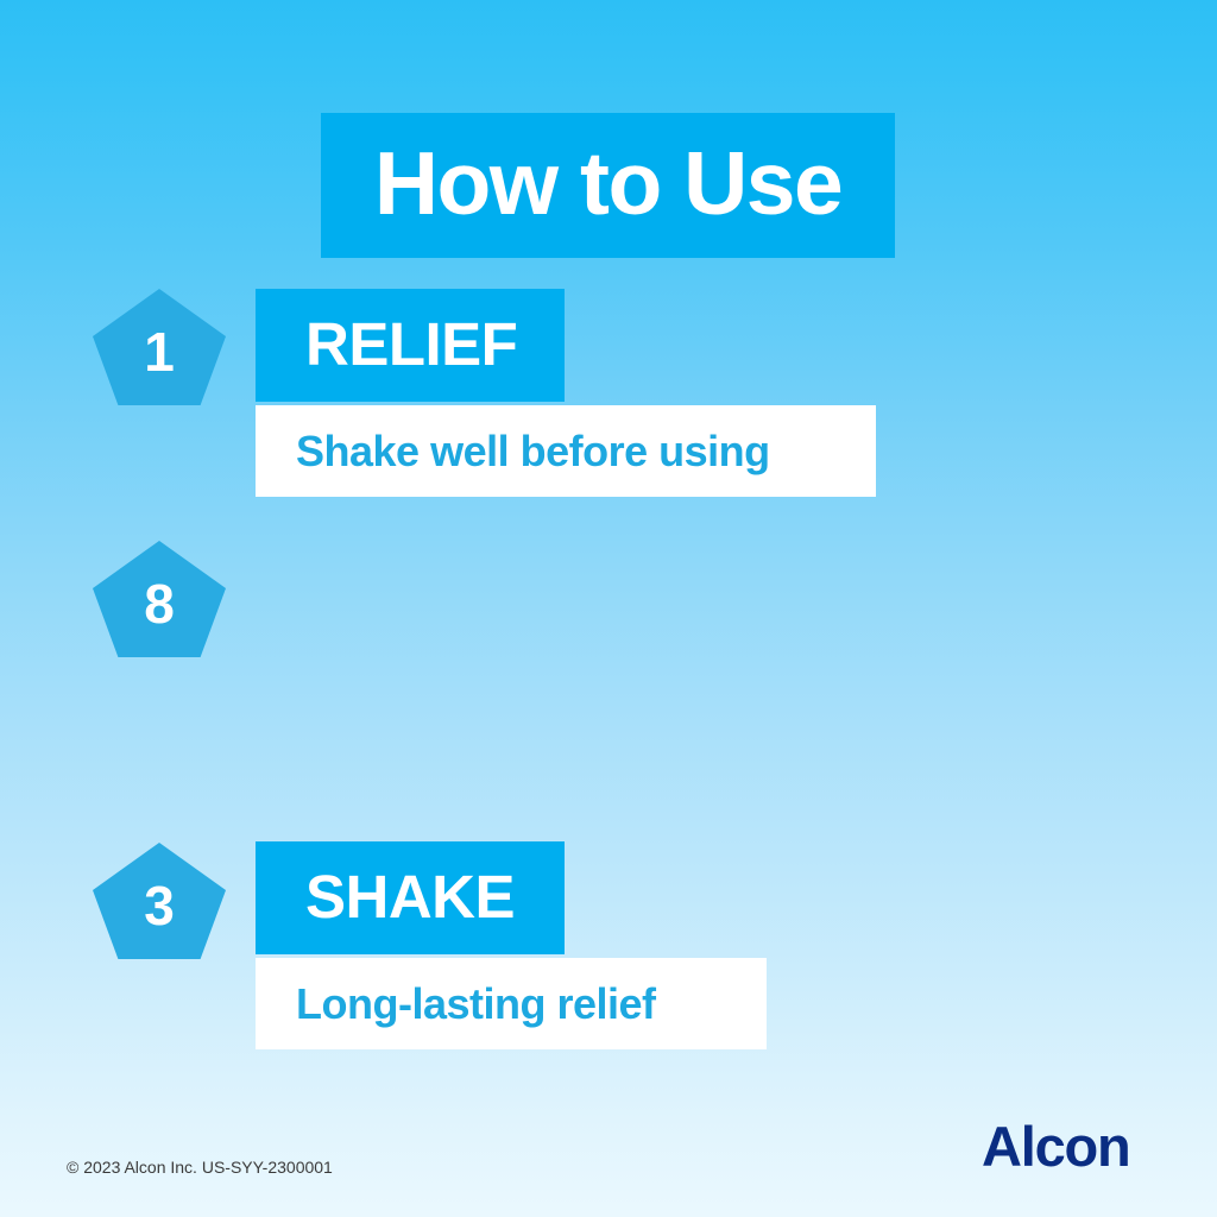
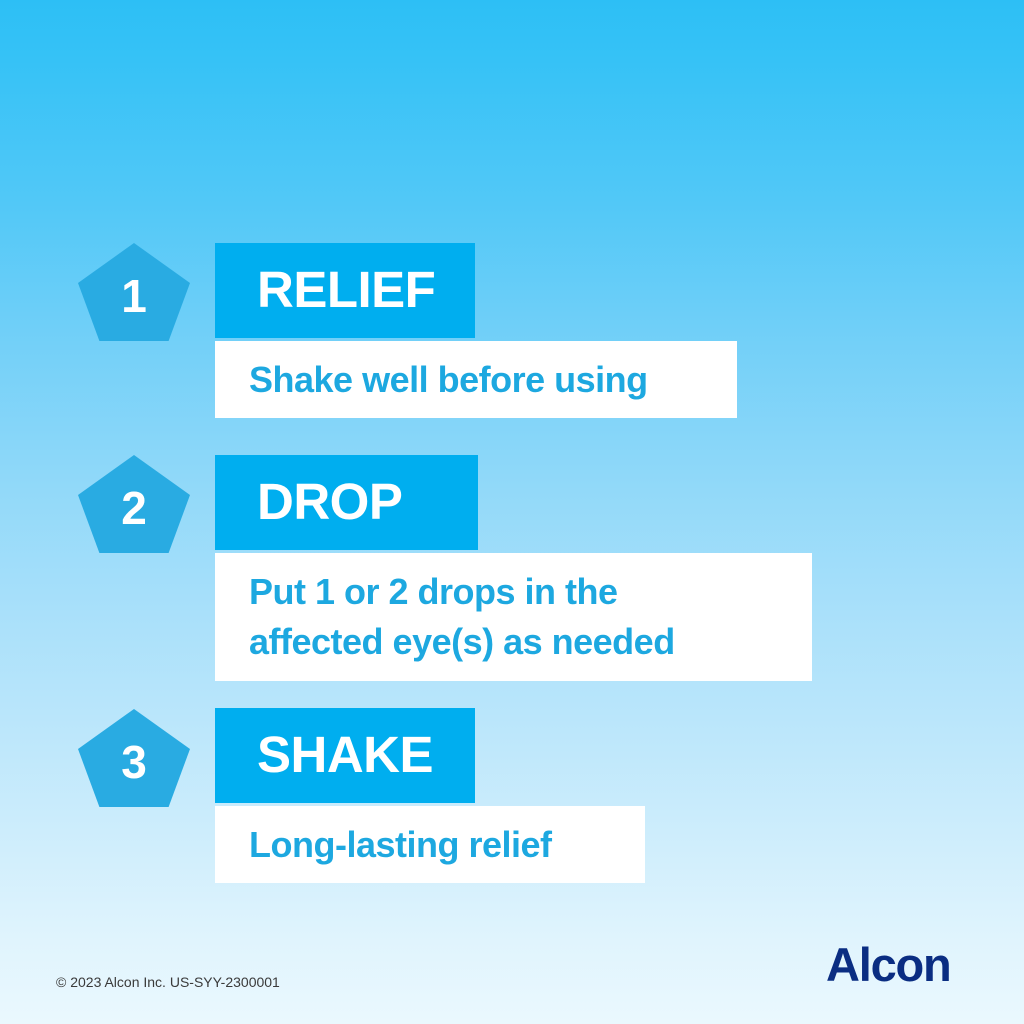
- How to Use
  1
  RELIEF
  Shake well before using
- 8
+ 2
+ DROP
+ Put 1 or 2 drops in the
+ affected eye(s) as needed
  3
  SHAKE
  Long-lasting relief
  © 2023 Alcon Inc. US-SYY-2300001
  Alcon
